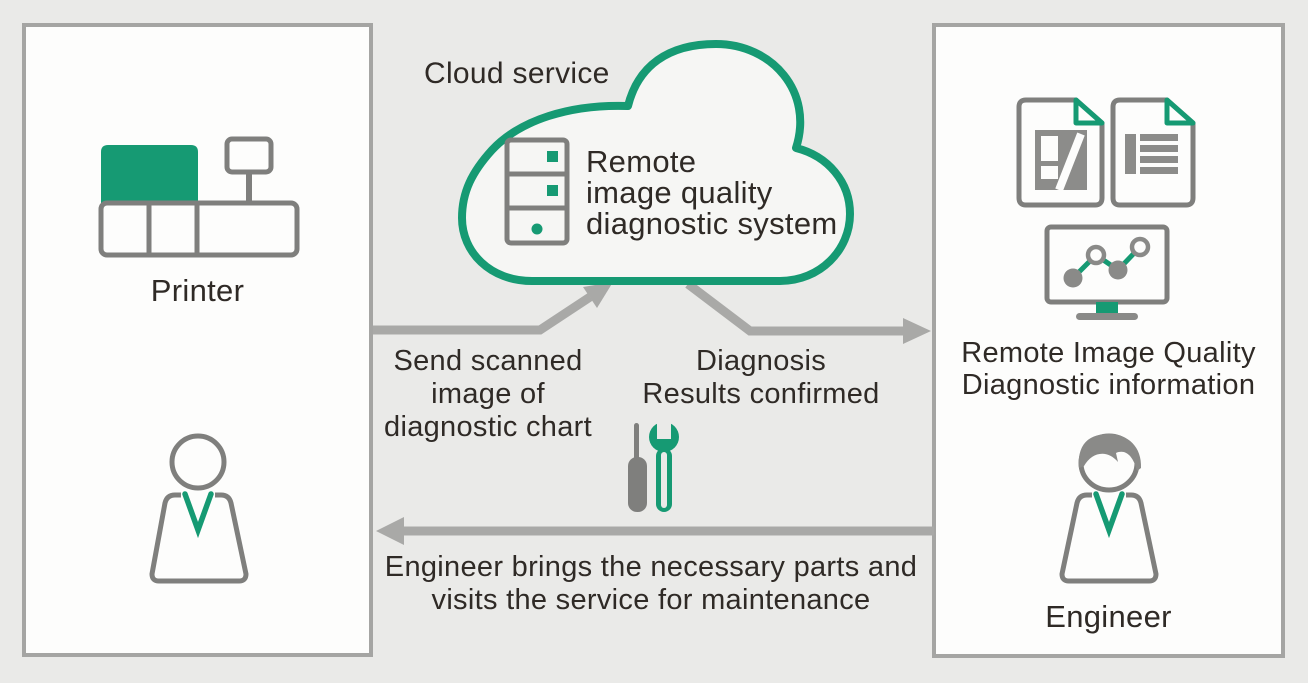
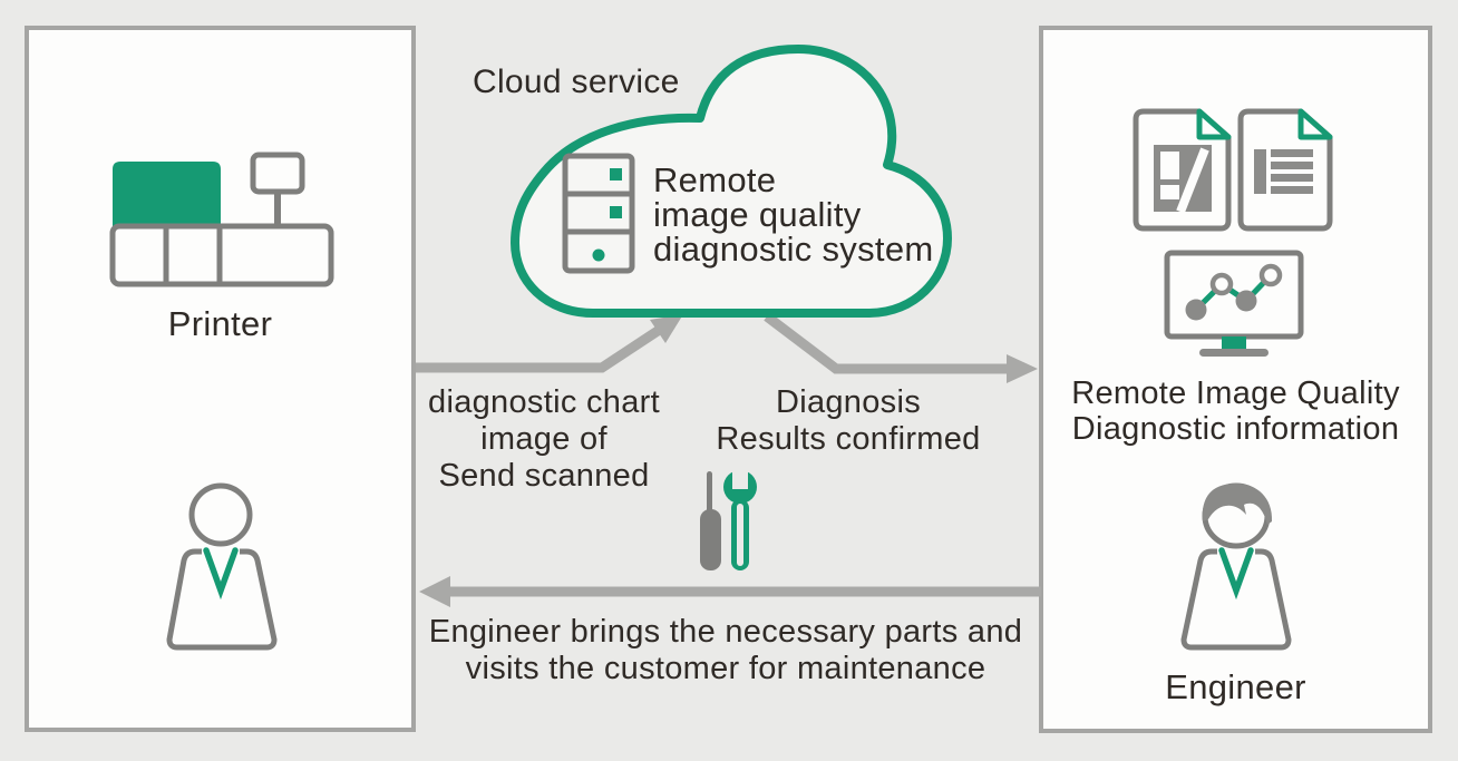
  Cloud service
  Remote
  image quality
  diagnostic system
  Printer
- Send scanned
+ diagnostic chart
  image of
- diagnostic chart
+ Send scanned
  Diagnosis
  Results confirmed
  Remote Image Quality
  Diagnostic information
  Engineer
  Engineer brings the necessary parts and
- visits the service for maintenance
+ visits the customer for maintenance
